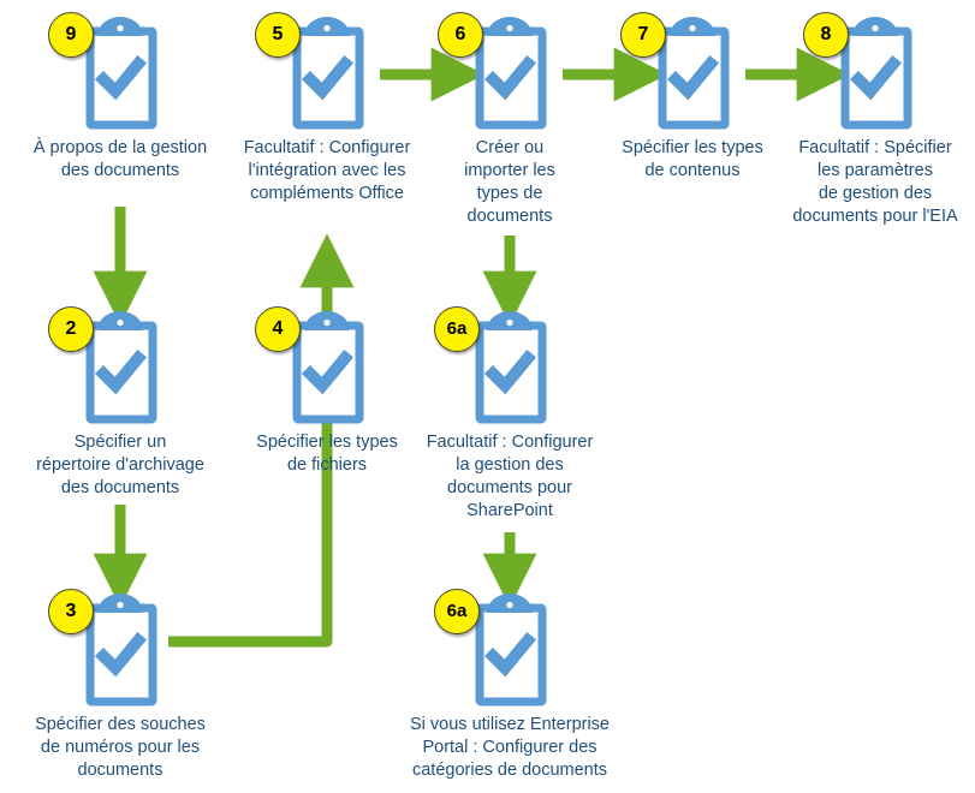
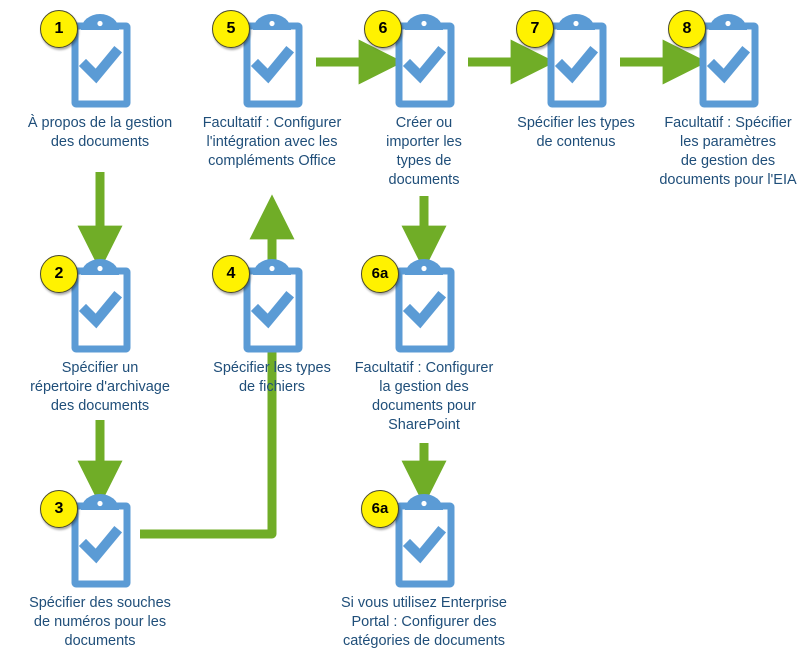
- 9
+ 1
  À propos de la gestion
  des documents
  5
  Facultatif : Configurer
  l'intégration avec les
  compléments Office
  6
  Créer ou
  importer les
  types de
  documents
  7
  Spécifier les types
  de contenus
  8
  Facultatif : Spécifier
  les paramètres
  de gestion des
  documents pour l'EIA
  2
  Spécifier un
  répertoire d'archivage
  des documents
  4
  Spécifier les types
  de fichiers
  6a
  Facultatif : Configurer
  la gestion des
  documents pour
  SharePoint
  3
  Spécifier des souches
  de numéros pour les
  documents
  6a
  Si vous utilisez Enterprise
  Portal : Configurer des
  catégories de documents
